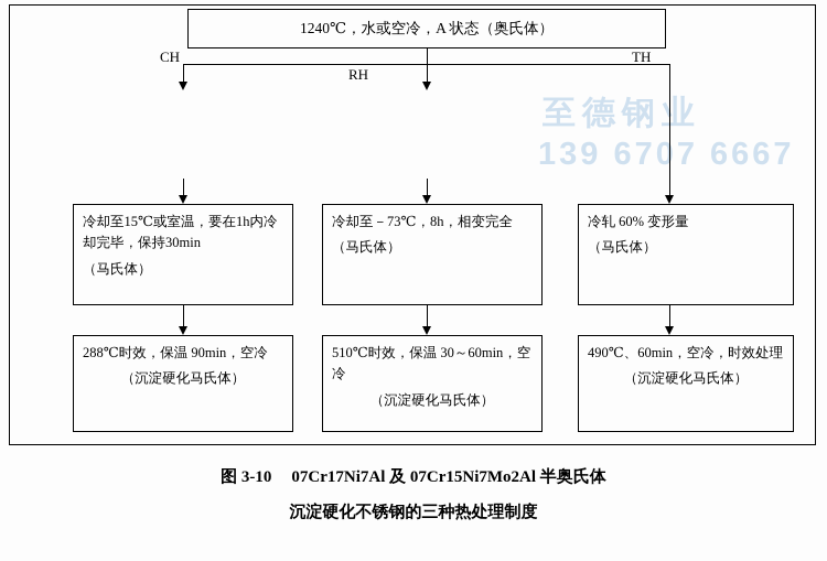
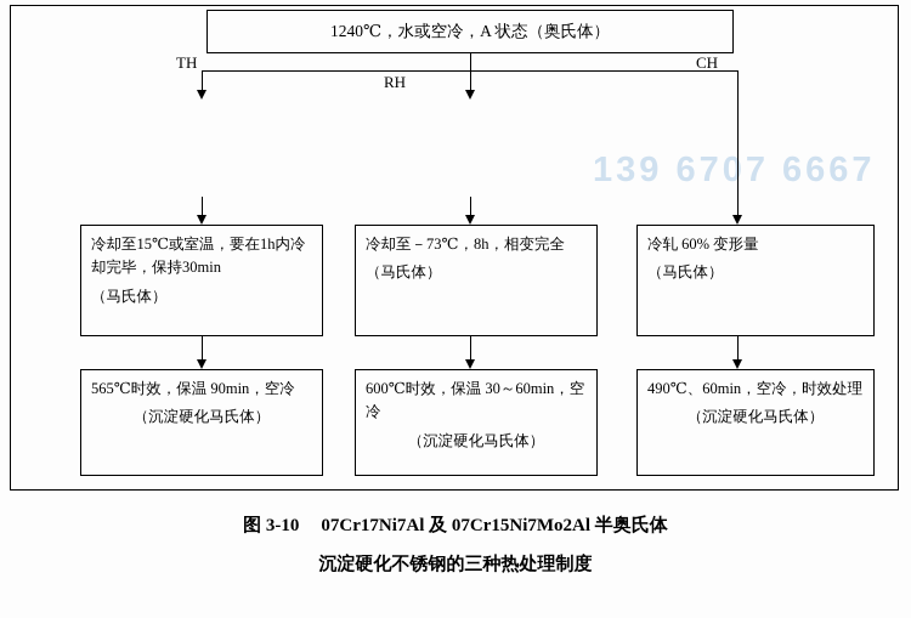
- 至德钢业
  139 6707 6667
  1240℃，水或空冷，A 状态（奥氏体）
- CH
+ TH
  RH
- TH
+ CH
  冷却至15℃或室温，要在1h内冷却完毕，保持30min
  （马氏体）
  冷却至－73℃，8h，相变完全
  （马氏体）
  冷轧 60% 变形量
  （马氏体）
- 288℃时效，保温 90min，空冷
+ 565℃时效，保温 90min，空冷
  （沉淀硬化马氏体）
- 510℃时效，保温 30～60min，空冷
+ 600℃时效，保温 30～60min，空冷
  （沉淀硬化马氏体）
  490℃、60min，空冷，时效处理
  （沉淀硬化马氏体）
  图 3-10 07Cr17Ni7Al 及 07Cr15Ni7Mo2Al 半奥氏体
  沉淀硬化不锈钢的三种热处理制度
